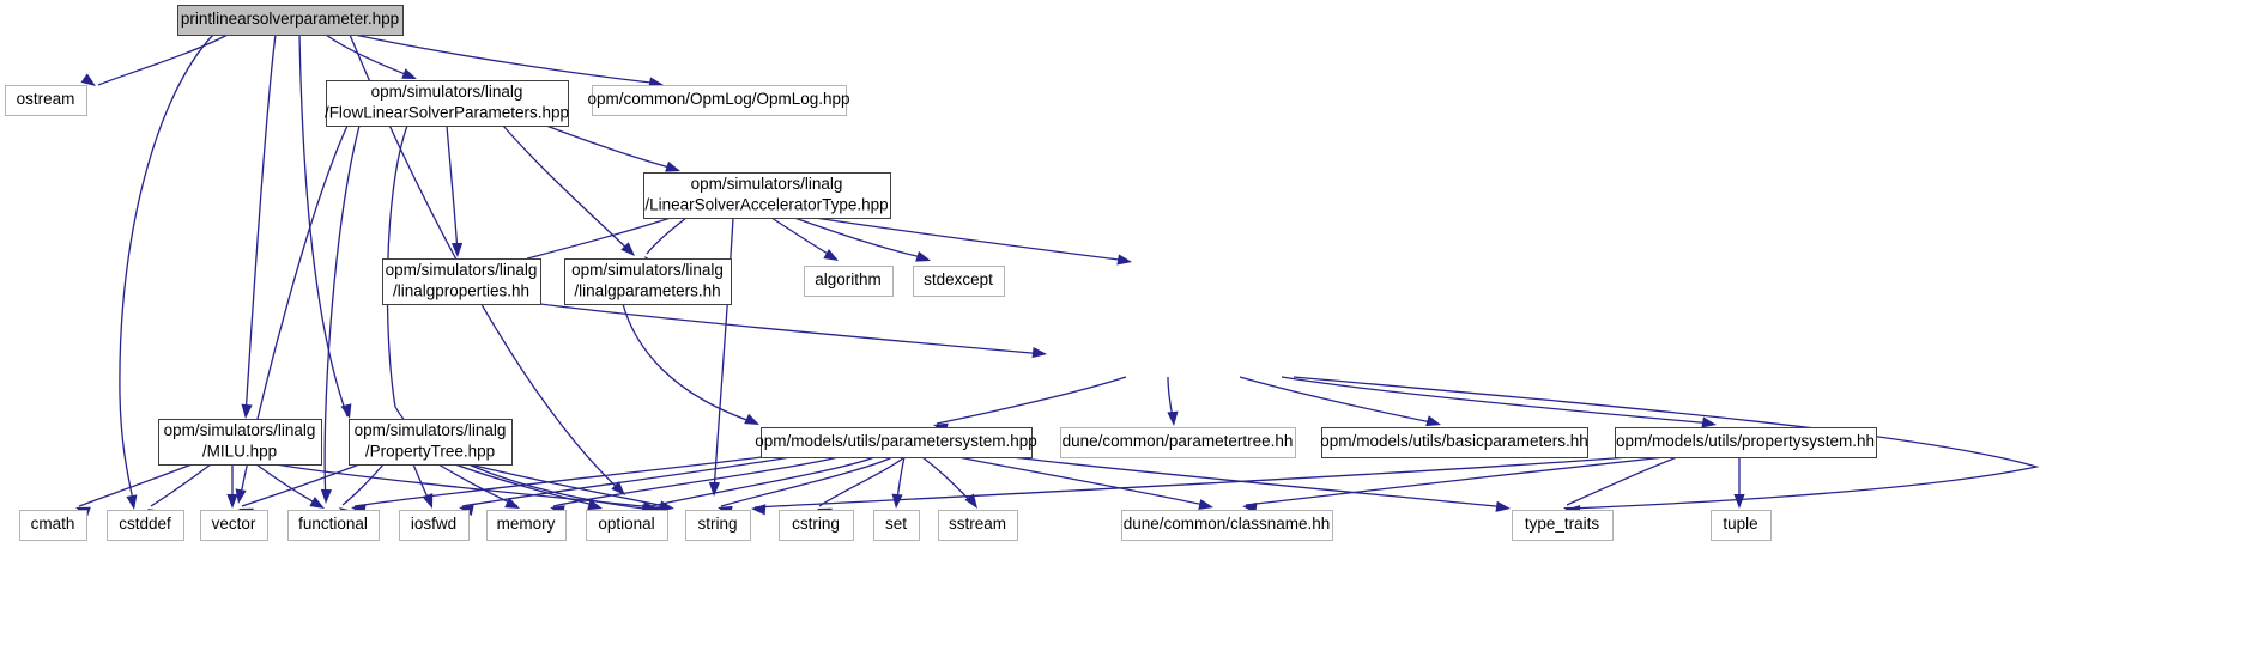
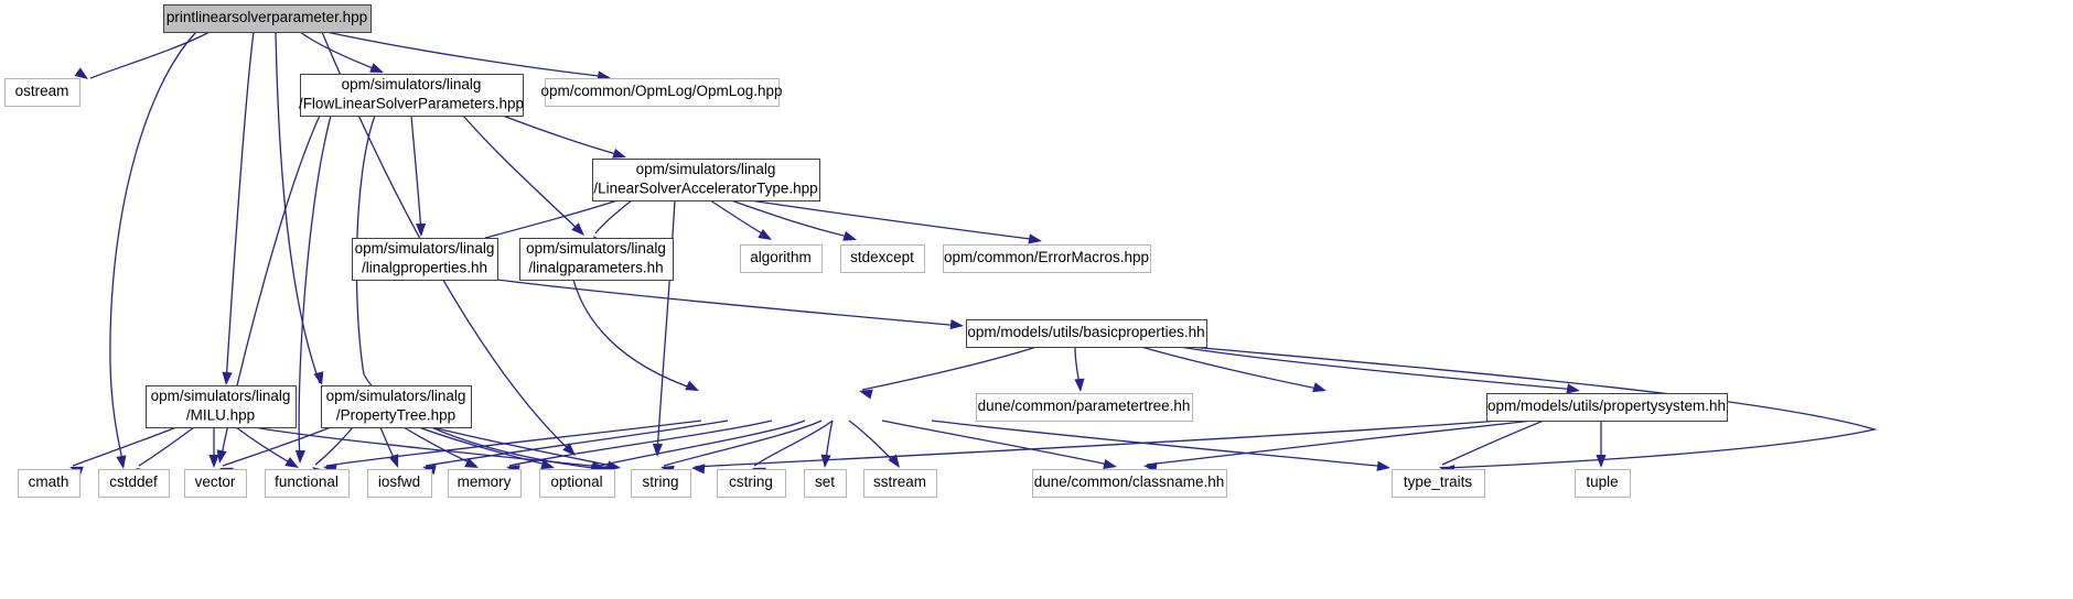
  printlinearsolverparameter.hpp
  ostream
  opm/simulators/linalg
  /FlowLinearSolverParameters.hpp
  opm/common/OpmLog/OpmLog.hpp
  opm/simulators/linalg
  /LinearSolverAcceleratorType.hpp
  opm/simulators/linalg
  /linalgproperties.hh
  opm/simulators/linalg
  /linalgparameters.hh
  algorithm
  stdexcept
+ opm/common/ErrorMacros.hpp
+ opm/models/utils/basicproperties.hh
  opm/simulators/linalg
  /MILU.hpp
  opm/simulators/linalg
  /PropertyTree.hpp
- opm/models/utils/parametersystem.hpp
  dune/common/parametertree.hh
- opm/models/utils/basicparameters.hh
  opm/models/utils/propertysystem.hh
  cmath
  cstddef
  vector
  functional
  iosfwd
  memory
  optional
  string
  cstring
  set
  sstream
  dune/common/classname.hh
  type_traits
  tuple
